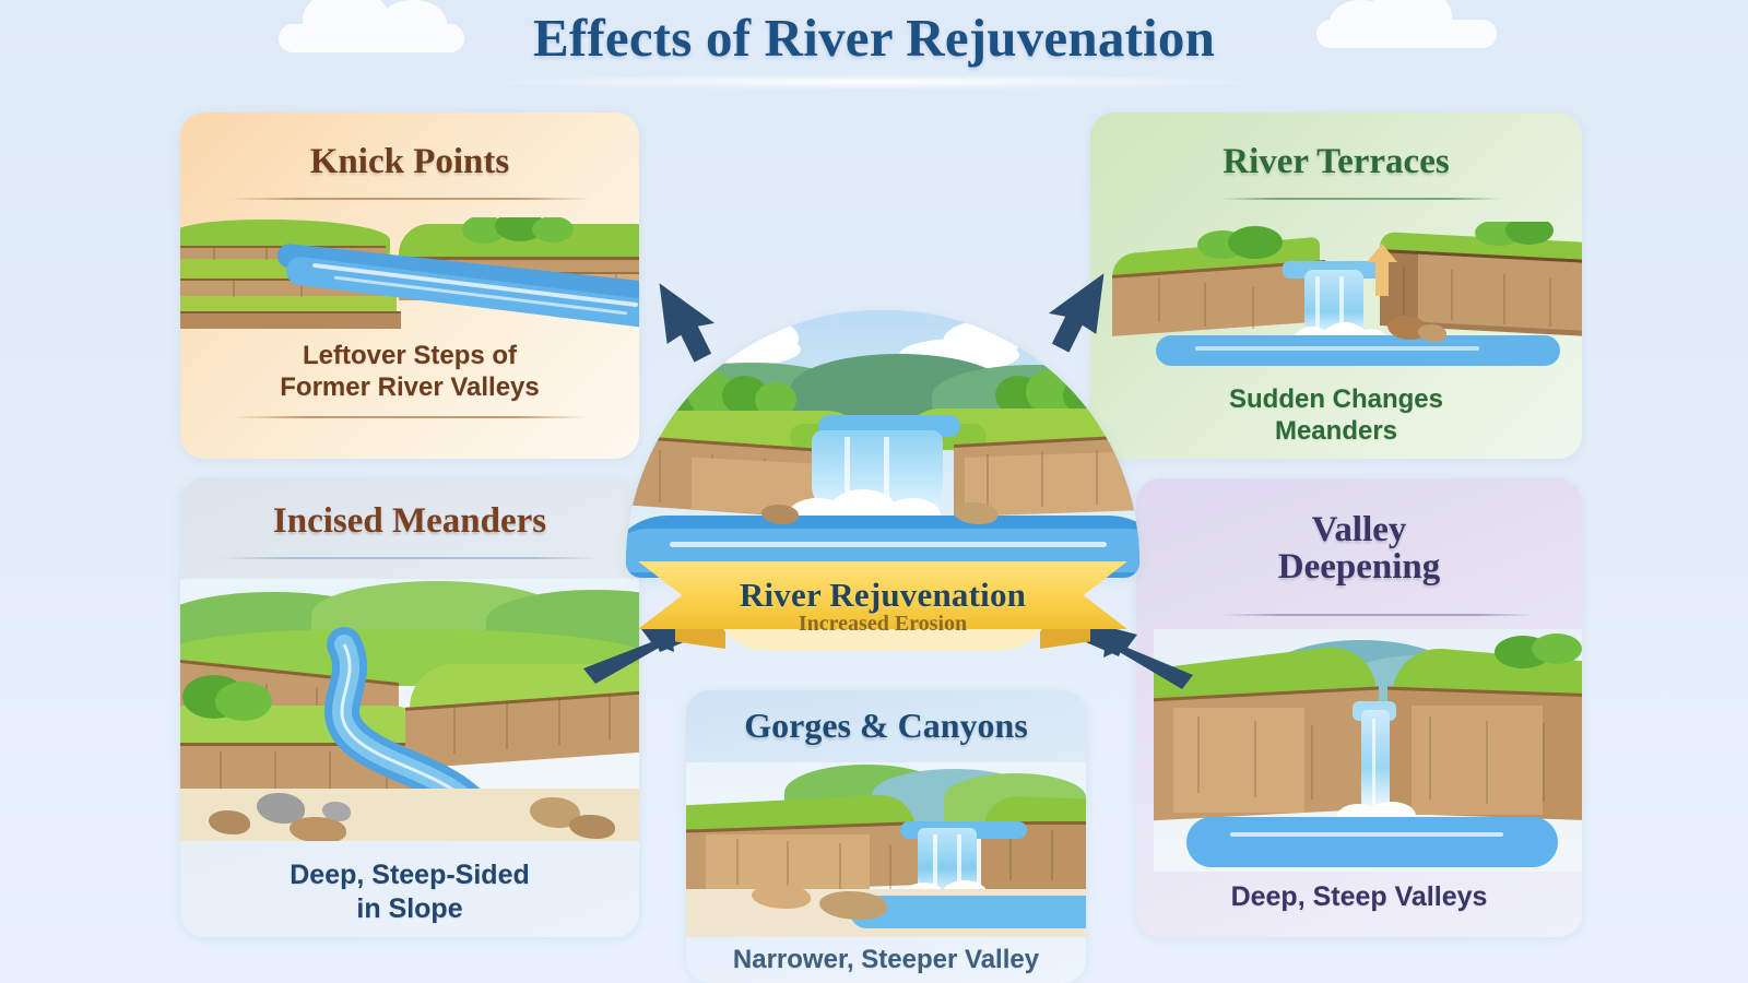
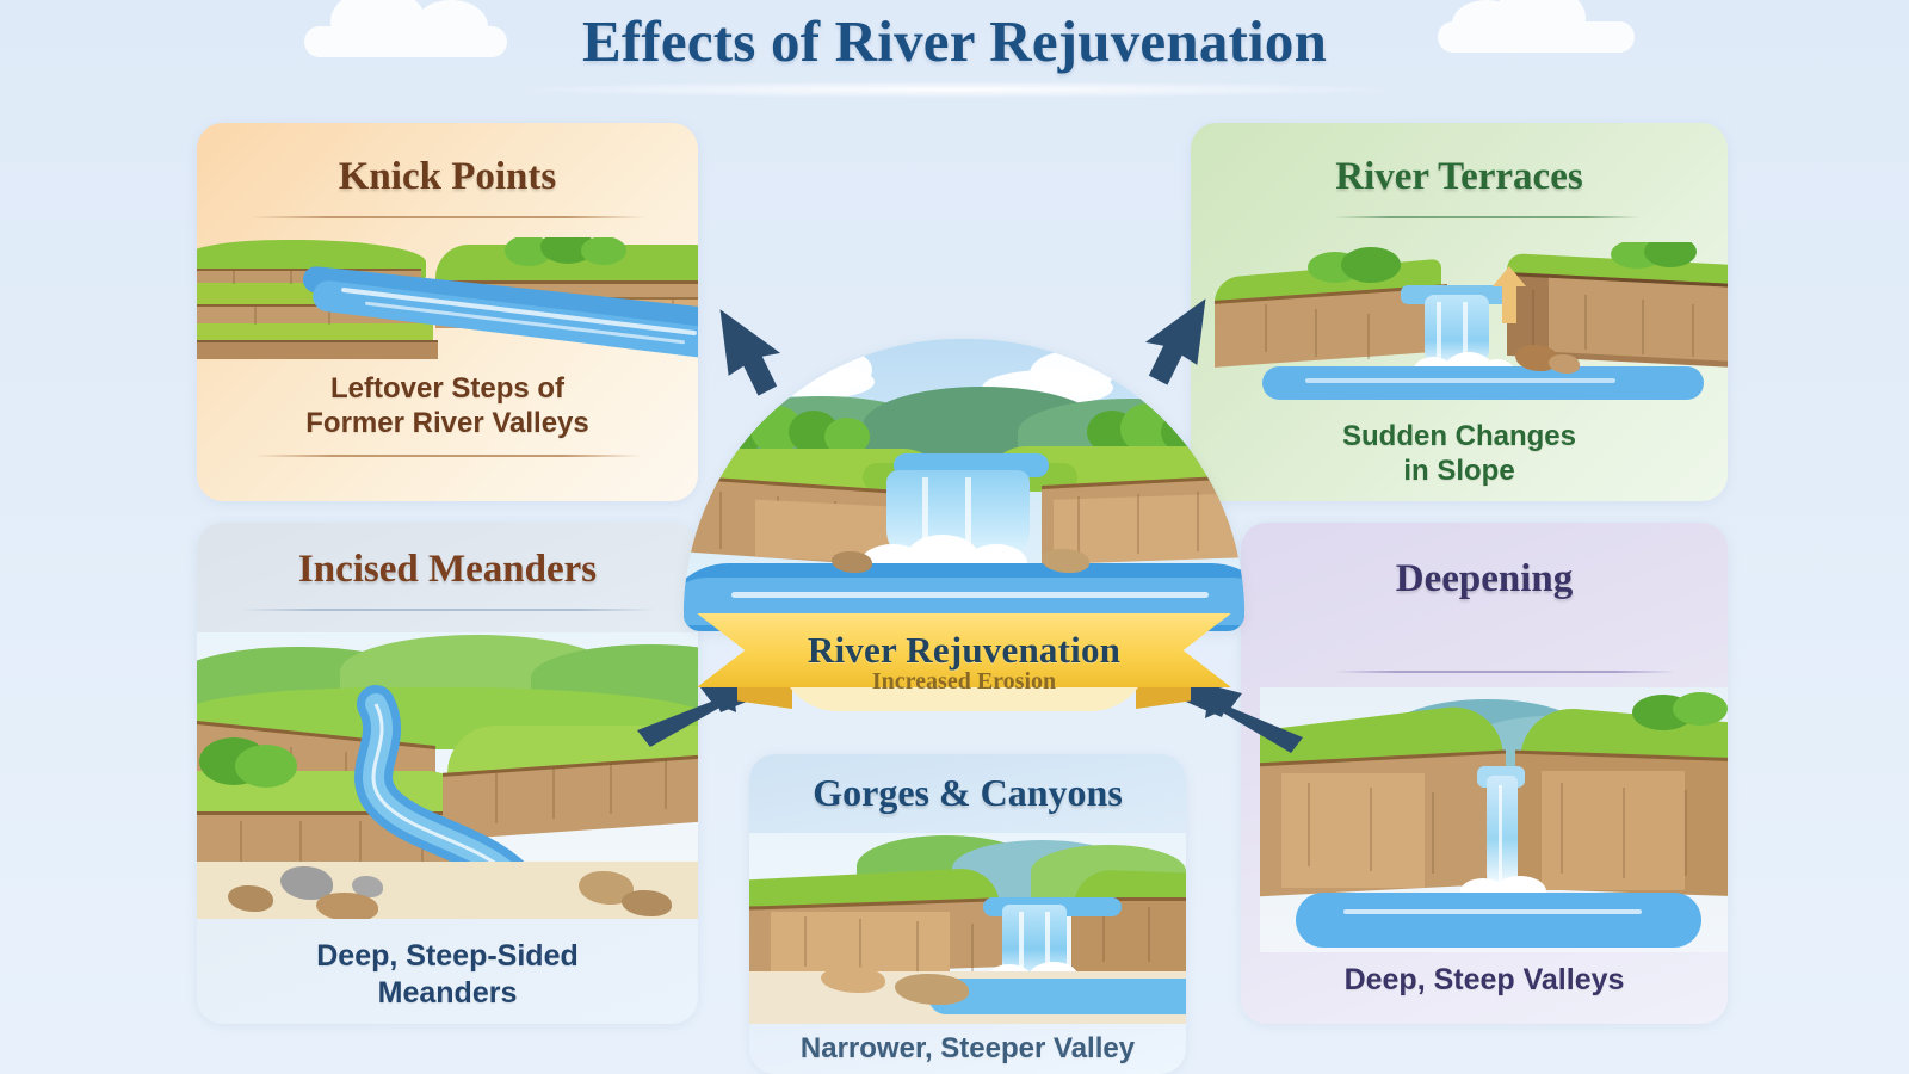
  Effects of River Rejuvenation
  Knick Points
  Leftover Steps of
  Former River Valleys
  River Terraces
  Sudden Changes
- Meanders
+ in Slope
  Incised Meanders
  Deep, Steep-Sided
- in Slope
+ Meanders
- Valley
  Deepening
  Deep, Steep Valleys
  Gorges & Canyons
  Narrower, Steeper Valley
  River Rejuvenation
  Increased Erosion
